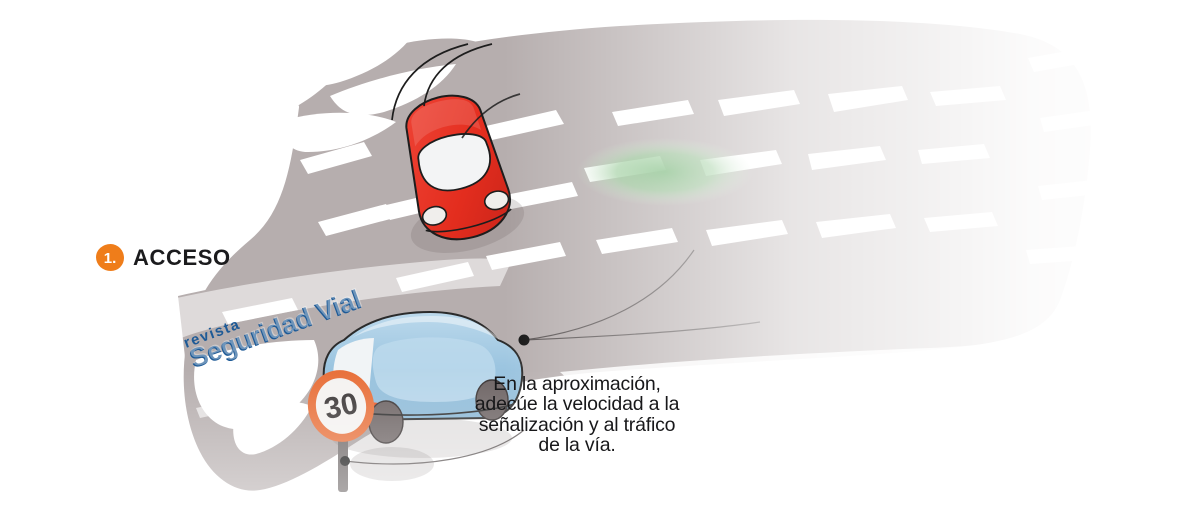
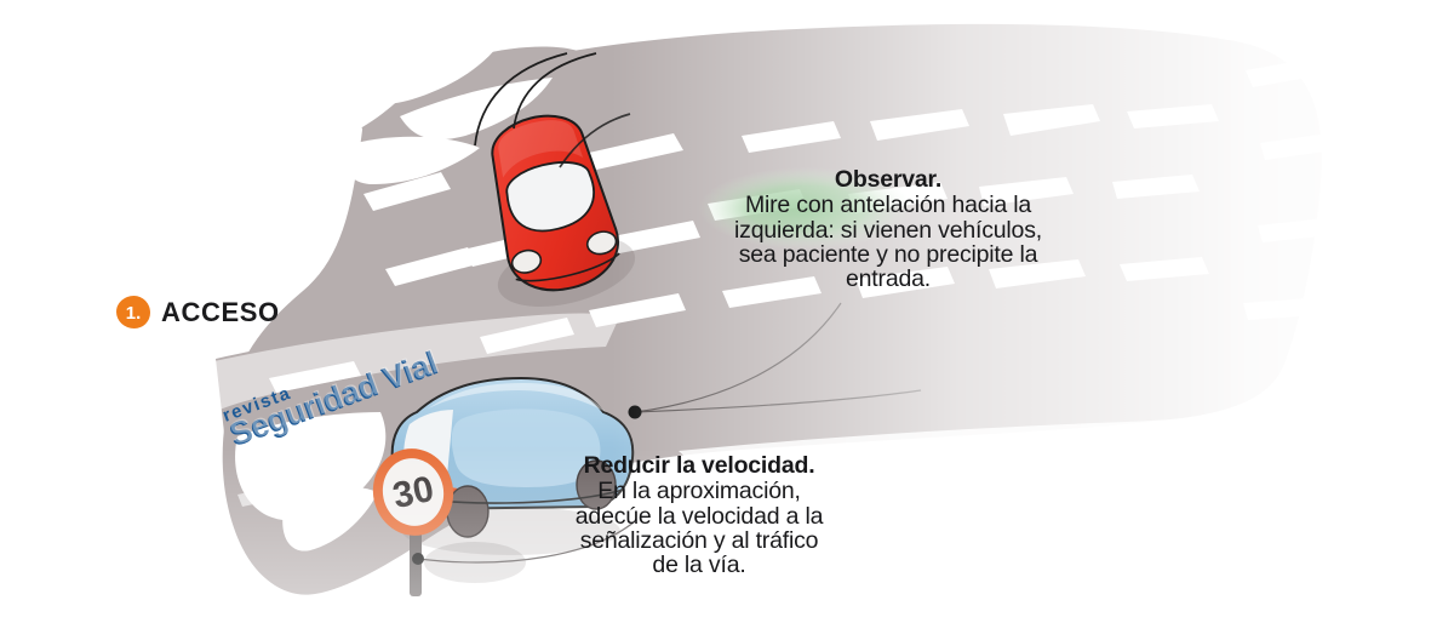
  1.
  ACCESO
+ Observar.
+ Mire con antelación hacia la izquierda: si vienen vehículos, sea paciente y no precipite la entrada.
+ Reducir la velocidad.
  En la aproximación, adecúe la velocidad a la señalización y al tráfico de la vía.
